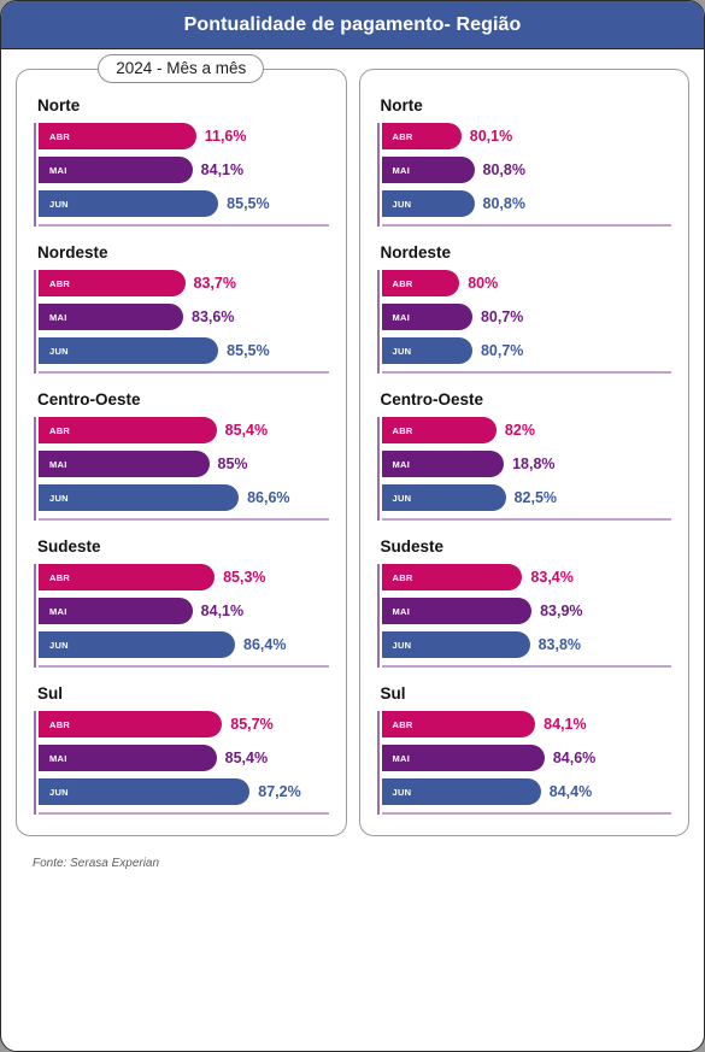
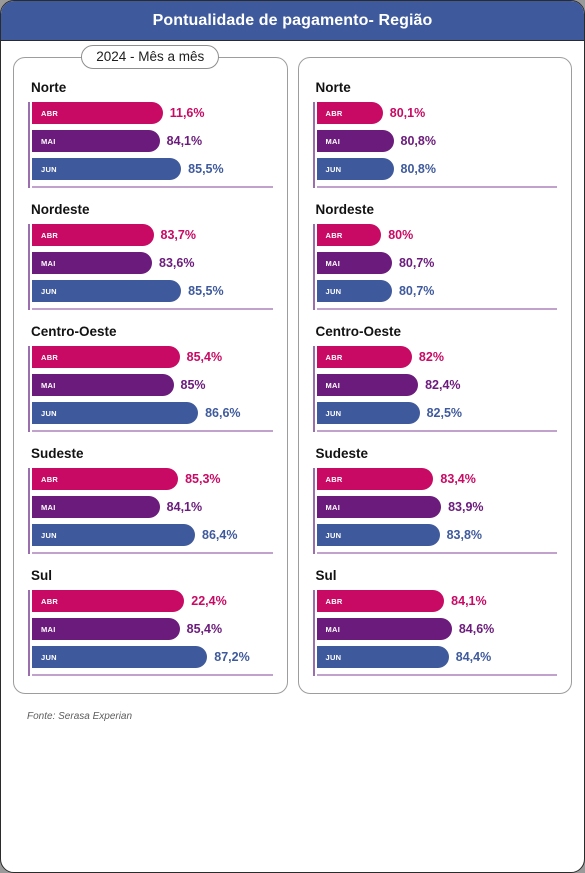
  Pontualidade de pagamento- Região
  2024 - Mês a mês
  Norte
  ABR
  11,6%
  MAI
  84,1%
  JUN
  85,5%
  Nordeste
  ABR
  83,7%
  MAI
  83,6%
  JUN
  85,5%
  Centro-Oeste
  ABR
  85,4%
  MAI
  85%
  JUN
  86,6%
  Sudeste
  ABR
  85,3%
  MAI
  84,1%
  JUN
  86,4%
  Sul
  ABR
- 85,7%
+ 22,4%
  MAI
  85,4%
  JUN
  87,2%
  Norte
  ABR
  80,1%
  MAI
  80,8%
  JUN
  80,8%
  Nordeste
  ABR
  80%
  MAI
  80,7%
  JUN
  80,7%
  Centro-Oeste
  ABR
  82%
  MAI
- 18,8%
+ 82,4%
  JUN
  82,5%
  Sudeste
  ABR
  83,4%
  MAI
  83,9%
  JUN
  83,8%
  Sul
  ABR
  84,1%
  MAI
  84,6%
  JUN
  84,4%
  Fonte: Serasa Experian
